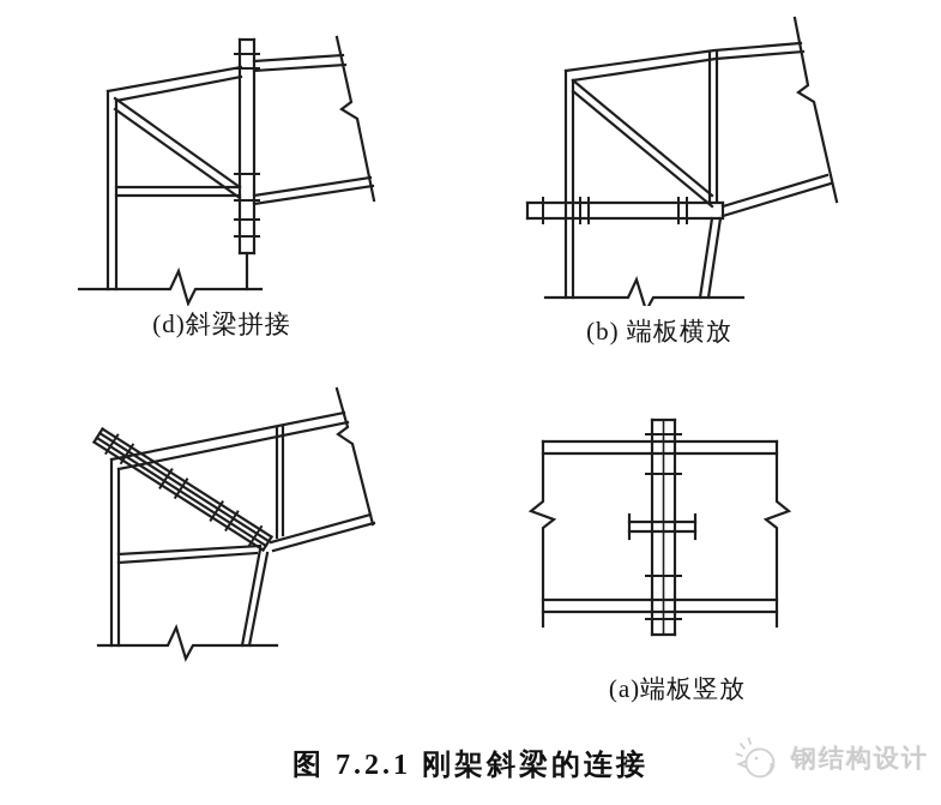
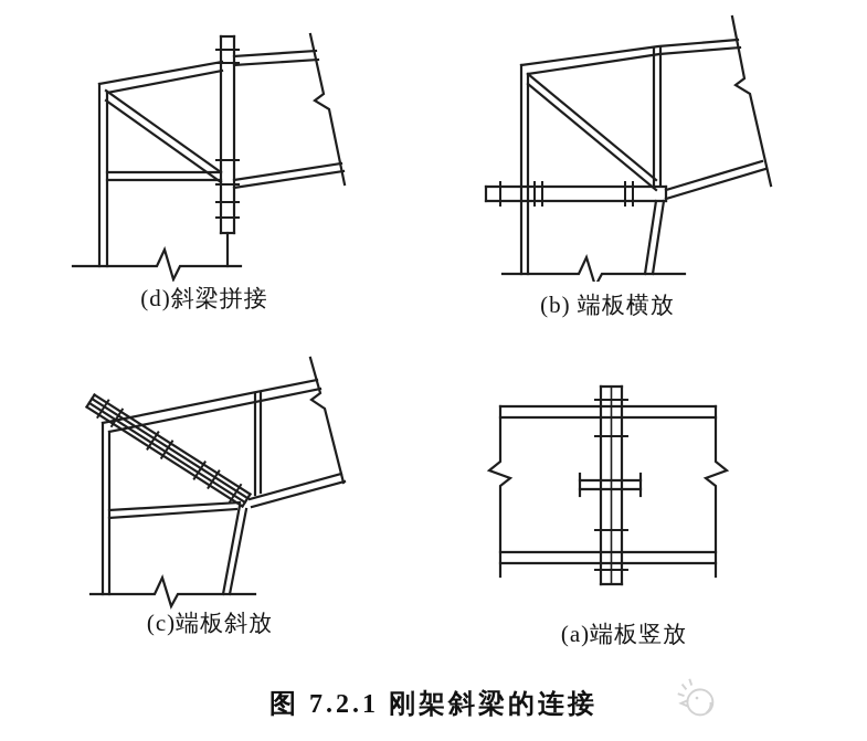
  (d)斜梁拼接
  (b) 端板横放
+ (c)端板斜放
  (a)端板竖放
  图 7.2.1 刚架斜梁的连接
- 钢结构设计
